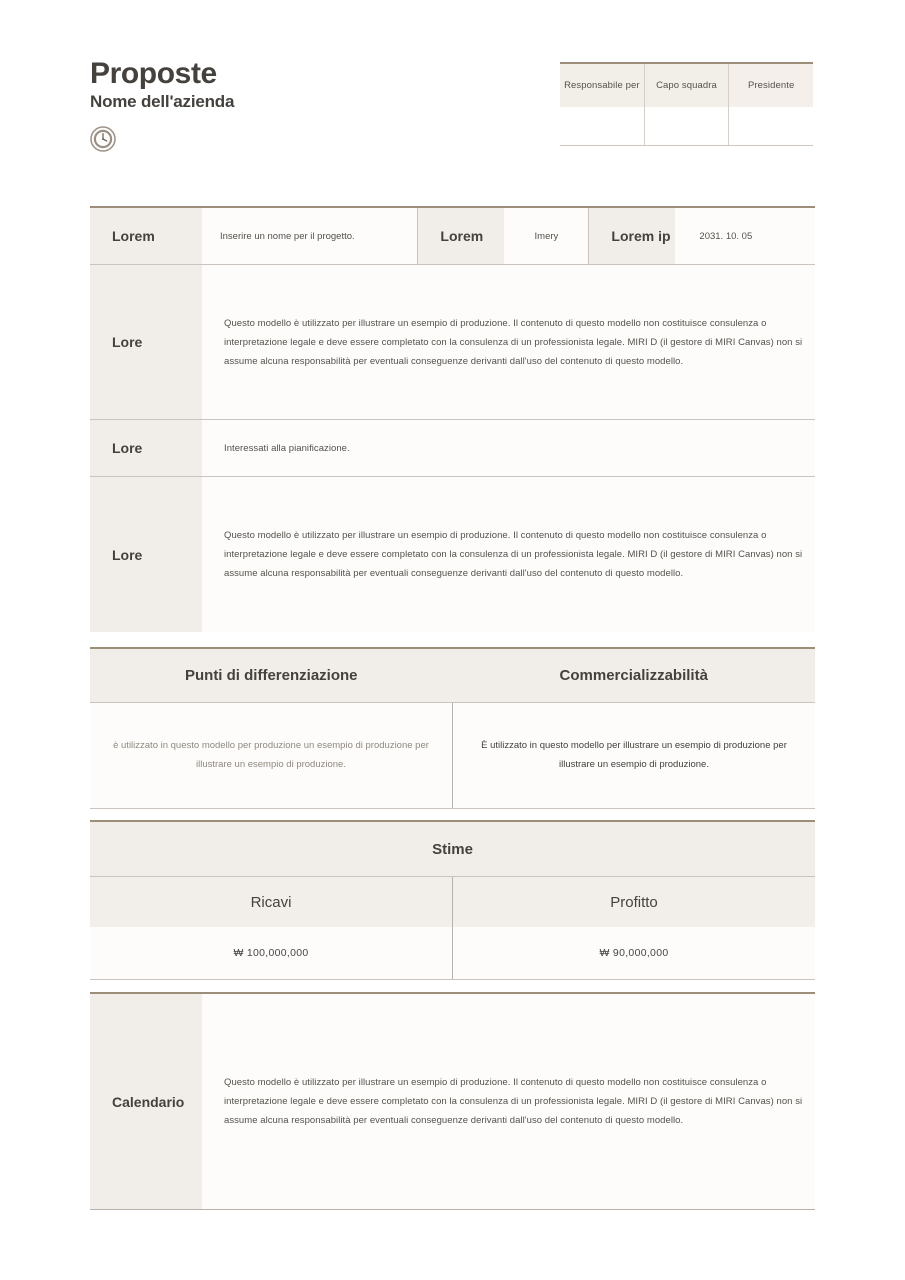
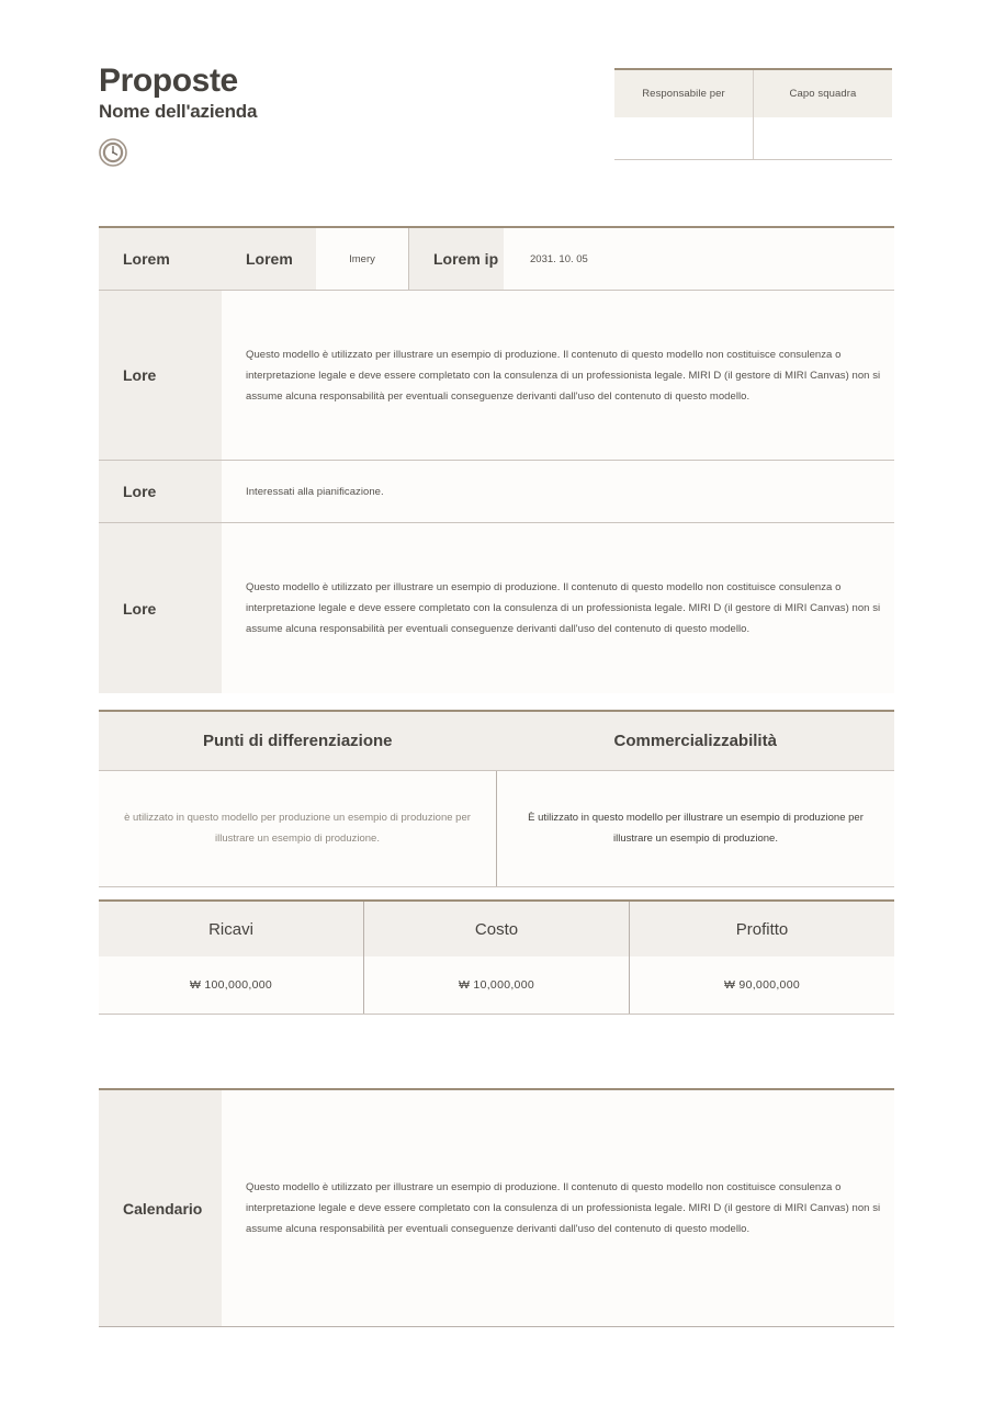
  Proposte
  Nome dell'azienda
  Responsabile per
  Capo squadra
- Presidente
  Lorem
- Inserire un nome per il progetto.
  Lorem
  Imery
  Lorem ip
  2031. 10. 05
  Lore
  Questo modello è utilizzato per illustrare un esempio di produzione. Il contenuto di questo modello non costituisce consulenza o interpretazione legale e deve essere completato con la consulenza di un professionista legale. MIRI D (il gestore di MIRI Canvas) non si assume alcuna responsabilità per eventuali conseguenze derivanti dall'uso del contenuto di questo modello.
  Lore
  Interessati alla pianificazione.
  Lore
  Questo modello è utilizzato per illustrare un esempio di produzione. Il contenuto di questo modello non costituisce consulenza o interpretazione legale e deve essere completato con la consulenza di un professionista legale. MIRI D (il gestore di MIRI Canvas) non si assume alcuna responsabilità per eventuali conseguenze derivanti dall'uso del contenuto di questo modello.
  Punti di differenziazione
  Commercializzabilità
  è utilizzato in questo modello per produzione un esempio di produzione per illustrare un esempio di produzione.
  È utilizzato in questo modello per illustrare un esempio di produzione per illustrare un esempio di produzione.
- Stime
  Ricavi
  ₩ 100,000,000
+ Costo
+ ₩ 10,000,000
  Profitto
  ₩ 90,000,000
  Calendario
  Questo modello è utilizzato per illustrare un esempio di produzione. Il contenuto di questo modello non costituisce consulenza o interpretazione legale e deve essere completato con la consulenza di un professionista legale. MIRI D (il gestore di MIRI Canvas) non si assume alcuna responsabilità per eventuali conseguenze derivanti dall'uso del contenuto di questo modello.
